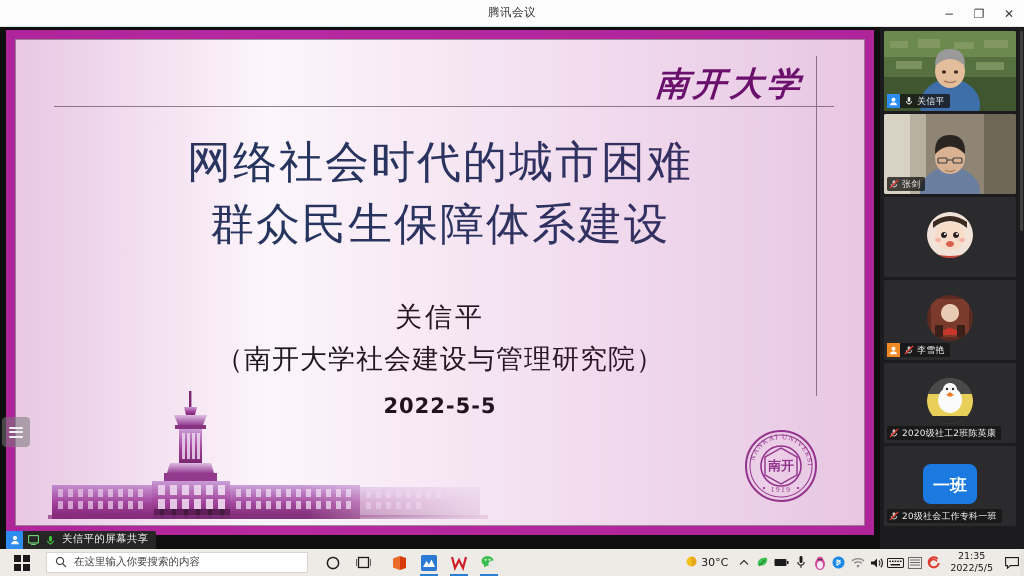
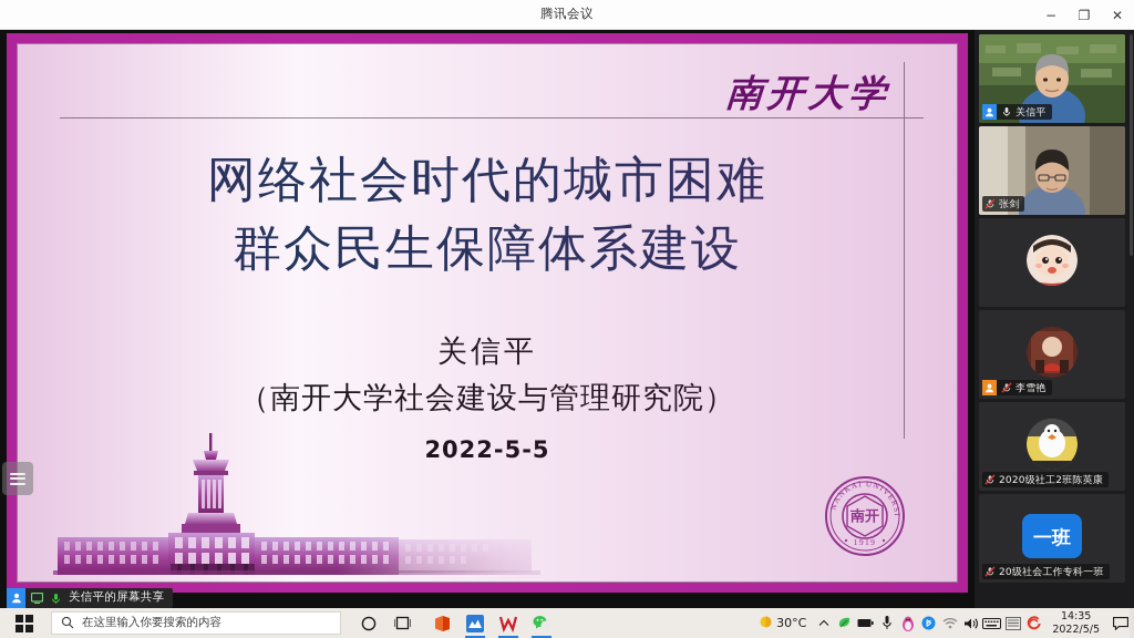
  腾讯会议
  −
  ❐
  ✕
  关信平的屏幕共享
  关信平
  张剑
  李雪艳
  2020级社工2班陈英康
  一班
  20级社会工作专科一班
  在这里输入你要搜索的内容
  30°C
- 21:35
+ 14:35
  2022/5/5
